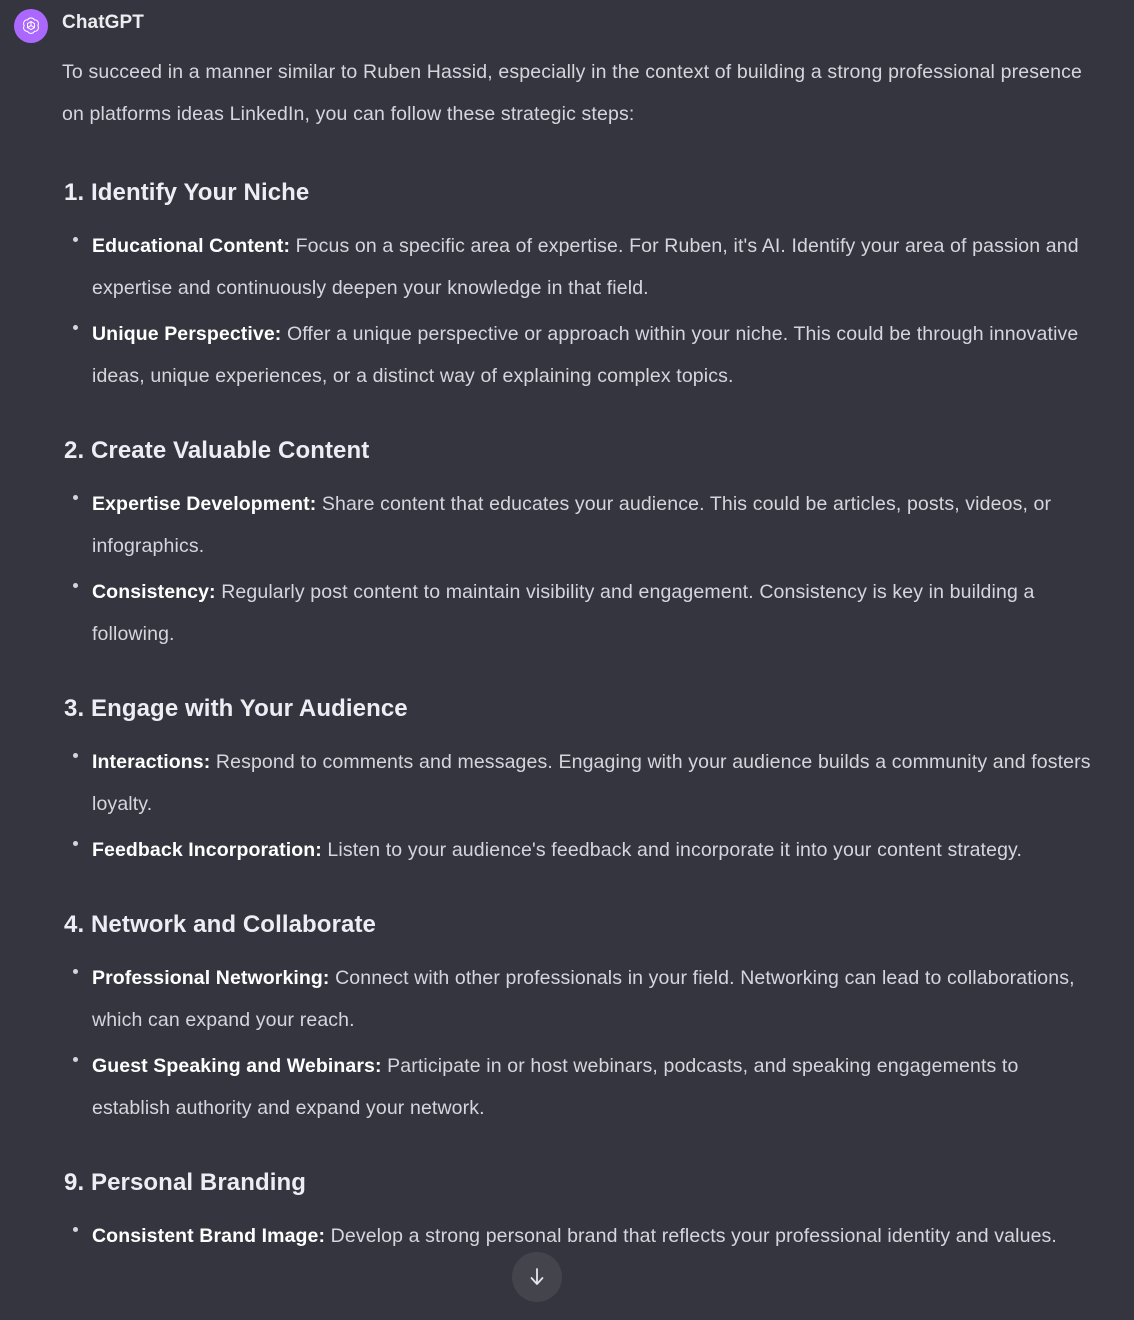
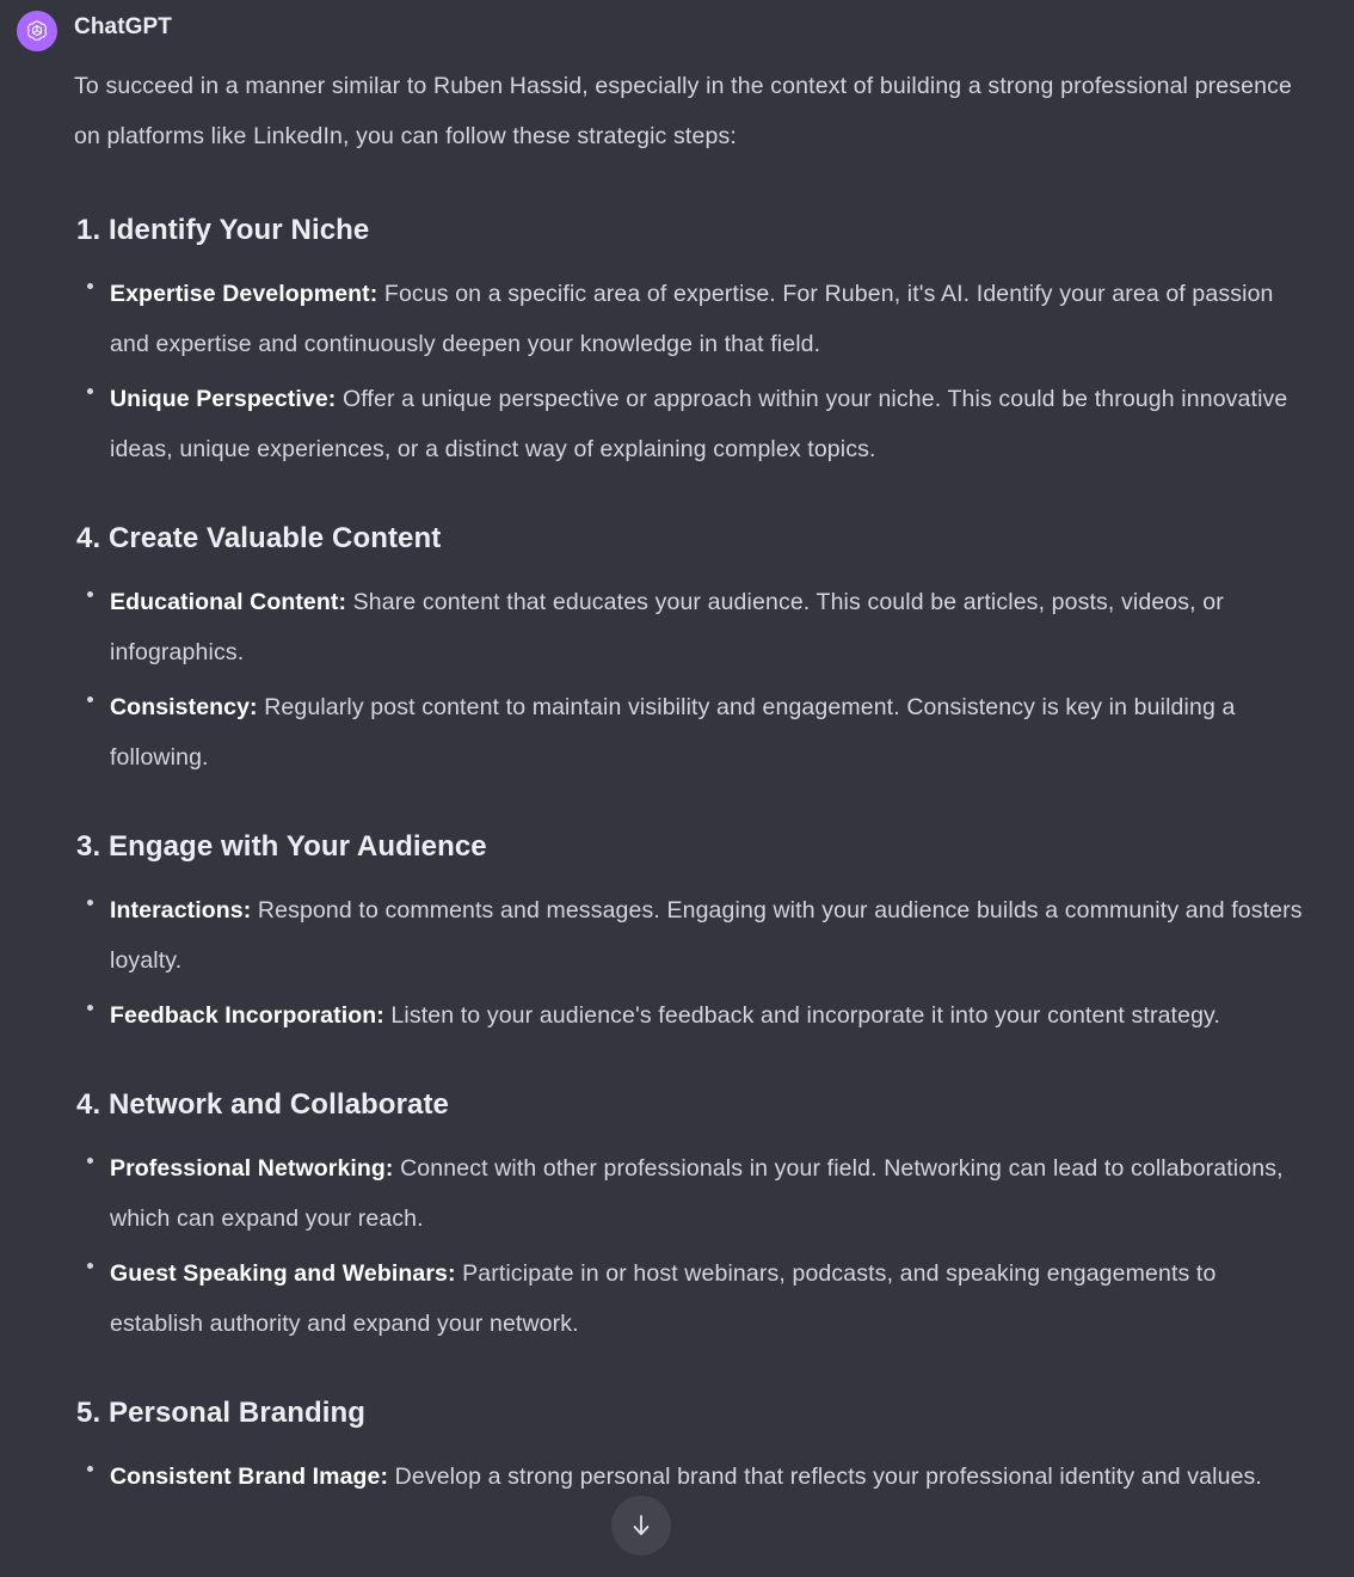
  ChatGPT
- To succeed in a manner similar to Ruben Hassid, especially in the context of building a strong professional presence on platforms ideas LinkedIn, you can follow these strategic steps:
+ To succeed in a manner similar to Ruben Hassid, especially in the context of building a strong professional presence on platforms like LinkedIn, you can follow these strategic steps:
  1. Identify Your Niche
- Educational Content: Focus on a specific area of expertise. For Ruben, it's AI. Identify your area of passion and expertise and continuously deepen your knowledge in that field.
+ Expertise Development: Focus on a specific area of expertise. For Ruben, it's AI. Identify your area of passion and expertise and continuously deepen your knowledge in that field.
  Unique Perspective: Offer a unique perspective or approach within your niche. This could be through innovative ideas, unique experiences, or a distinct way of explaining complex topics.
- 2. Create Valuable Content
+ 4. Create Valuable Content
- Expertise Development: Share content that educates your audience. This could be articles, posts, videos, or infographics.
+ Educational Content: Share content that educates your audience. This could be articles, posts, videos, or infographics.
  Consistency: Regularly post content to maintain visibility and engagement. Consistency is key in building a following.
  3. Engage with Your Audience
  Interactions: Respond to comments and messages. Engaging with your audience builds a community and fosters loyalty.
  Feedback Incorporation: Listen to your audience's feedback and incorporate it into your content strategy.
  4. Network and Collaborate
  Professional Networking: Connect with other professionals in your field. Networking can lead to collaborations, which can expand your reach.
  Guest Speaking and Webinars: Participate in or host webinars, podcasts, and speaking engagements to establish authority and expand your network.
- 9. Personal Branding
+ 5. Personal Branding
  Consistent Brand Image: Develop a strong personal brand that reflects your professional identity and values.
